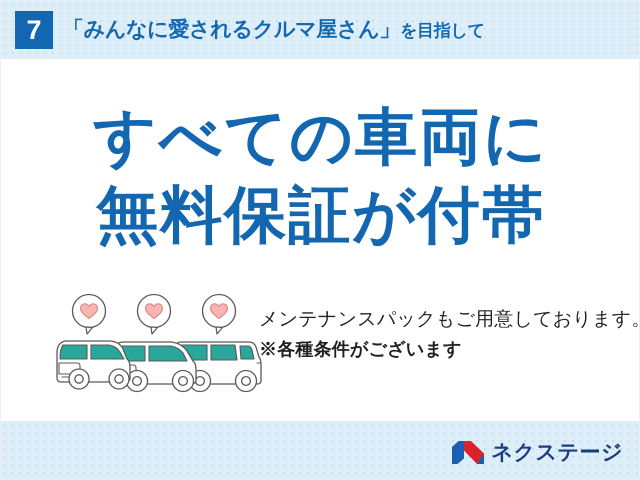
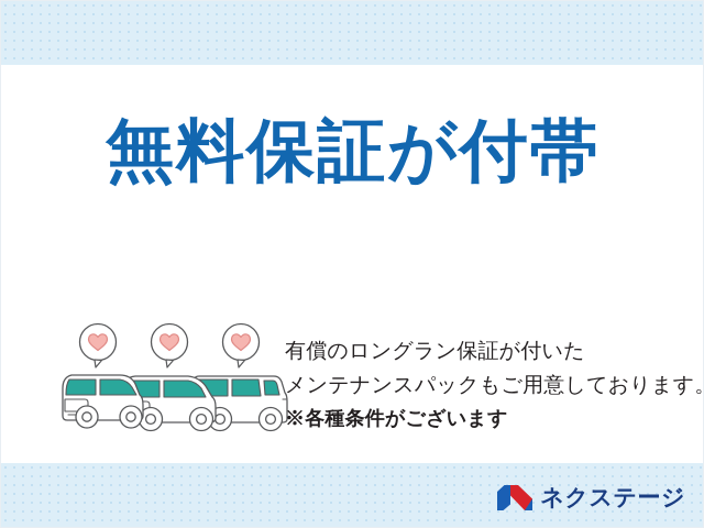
- 7
- 「みんなに愛されるクルマ屋さん」を目指して
- すべての車両に
  無料保証が付帯
+ 有償のロングラン保証が付いた
  メンテナンスパックもご用意しております
  ※各種条件がございます
  ネクステージ
